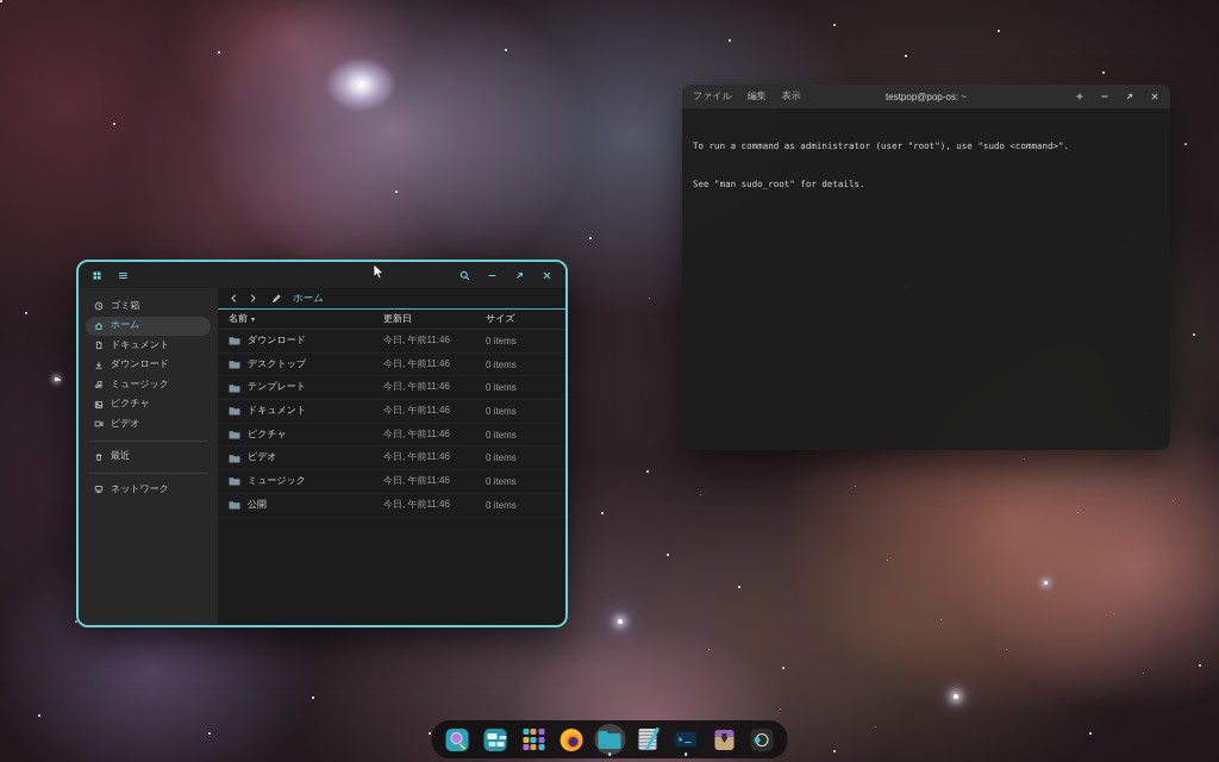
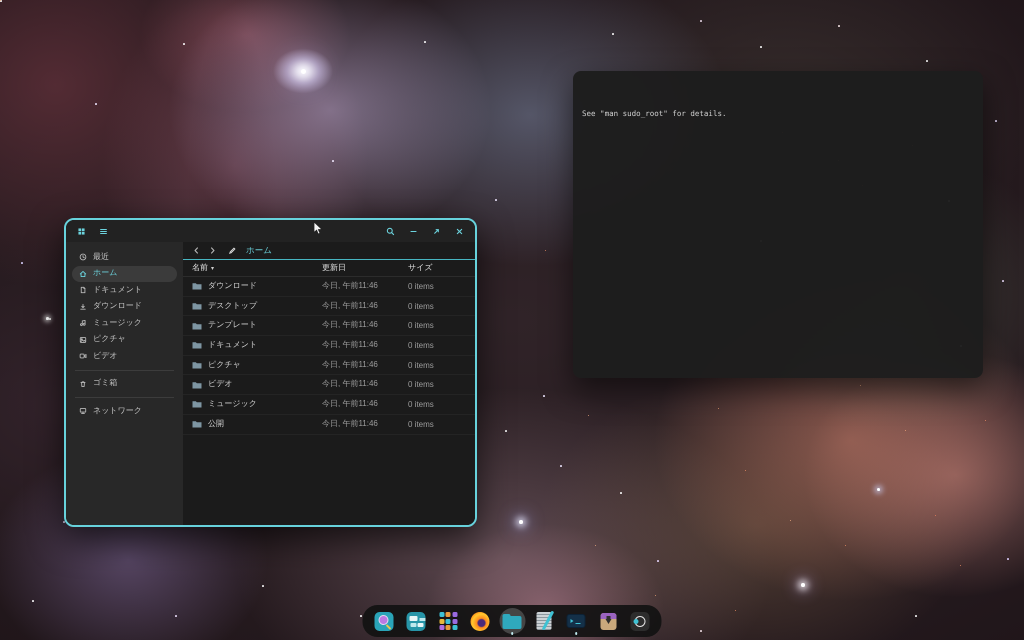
- ファイル
- 編集
- 表示
- testpop@pop-os: ~
- To run a command as administrator (user "root"), use "sudo <command>".
  See "man sudo_root" for details.
- ゴミ箱
+ 最近
  ホーム
  ドキュメント
  ダウンロード
  ミュージック
  ピクチャ
  ビデオ
- 最近
+ ゴミ箱
  ネットワーク
  ホーム
  更新日
  サイズ
  ダウンロード
  今日, 午前11:46
  0 items
  デスクトップ
  今日, 午前11:46
  0 items
  テンプレート
  今日, 午前11:46
  0 items
  ドキュメント
  今日, 午前11:46
  0 items
  ピクチャ
  今日, 午前11:46
  0 items
  ビデオ
  今日, 午前11:46
  0 items
  ミュージック
  今日, 午前11:46
  0 items
  公開
  今日, 午前11:46
  0 items
